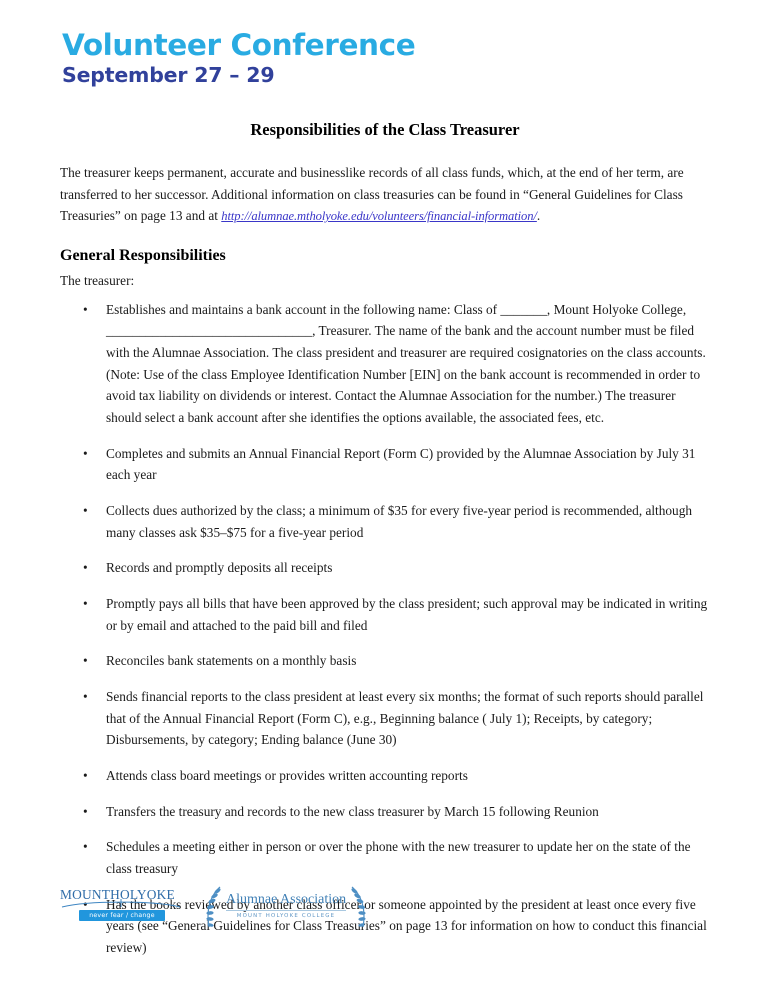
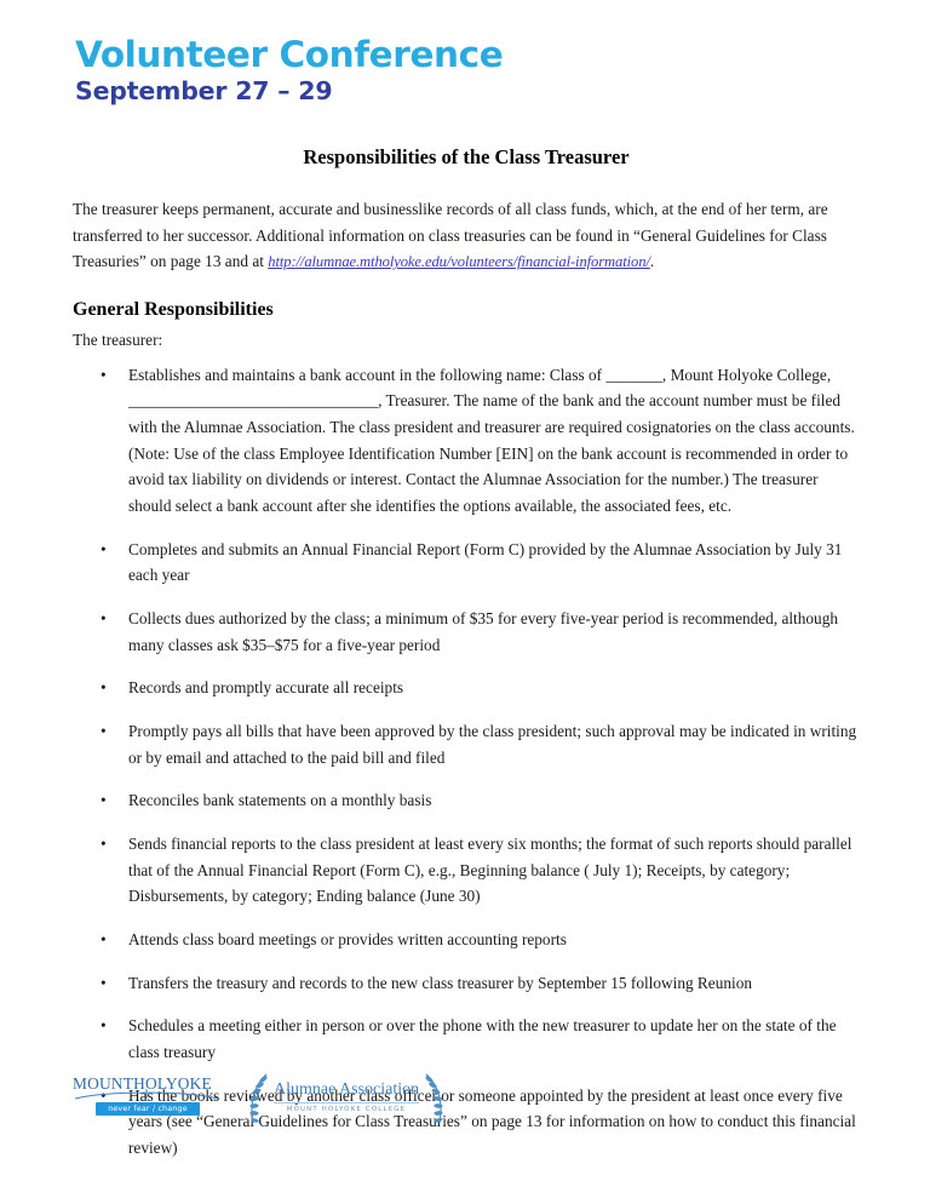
  Volunteer Conference
  September 27 – 29
  Responsibilities of the Class Treasurer
  The treasurer keeps permanent, accurate and businesslike records of all class funds, which, at the end of her term, are transferred to her successor. Additional information on class treasuries can be found in “General Guidelines for Class Treasuries” on page 13 and at http://alumnae.mtholyoke.edu/volunteers/financial-information/.
  General Responsibilities
  The treasurer:
  •
  Establishes and maintains a bank account in the following name: Class of _______, Mount Holyoke College, _______________________________, Treasurer. The name of the bank and the account number must be filed with the Alumnae Association. The class president and treasurer are required cosignatories on the class accounts. (Note: Use of the class Employee Identification Number [EIN] on the bank account is recommended in order to avoid tax liability on dividends or interest. Contact the Alumnae Association for the number.) The treasurer should select a bank account after she identifies the options available, the associated fees, etc.
  •
  Completes and submits an Annual Financial Report (Form C) provided by the Alumnae Association by July 31 each year
  •
  Collects dues authorized by the class; a minimum of $35 for every five-year period is recommended, although many classes ask $35–$75 for a five-year period
  •
- Records and promptly deposits all receipts
+ Records and promptly accurate all receipts
  •
  Promptly pays all bills that have been approved by the class president; such approval may be indicated in writing or by email and attached to the paid bill and filed
  •
  Reconciles bank statements on a monthly basis
  •
  Sends financial reports to the class president at least every six months; the format of such reports should parallel that of the Annual Financial Report (Form C), e.g., Beginning balance ( July 1); Receipts, by category; Disbursements, by category; Ending balance (June 30)
  •
  Attends class board meetings or provides written accounting reports
  •
- Transfers the treasury and records to the new class treasurer by March 15 following Reunion
+ Transfers the treasury and records to the new class treasurer by September 15 following Reunion
  •
  Schedules a meeting either in person or over the phone with the new treasurer to update her on the state of the class treasury
  •
  Has the bks reviewed by another class officer or someone appointed by the president at least once every five years (see “Genera Guidelines for Class Treasuies” on page 13 for information on how to conduct this financial review)
  MOUNTHOLYOKE
  Alumnae Association
